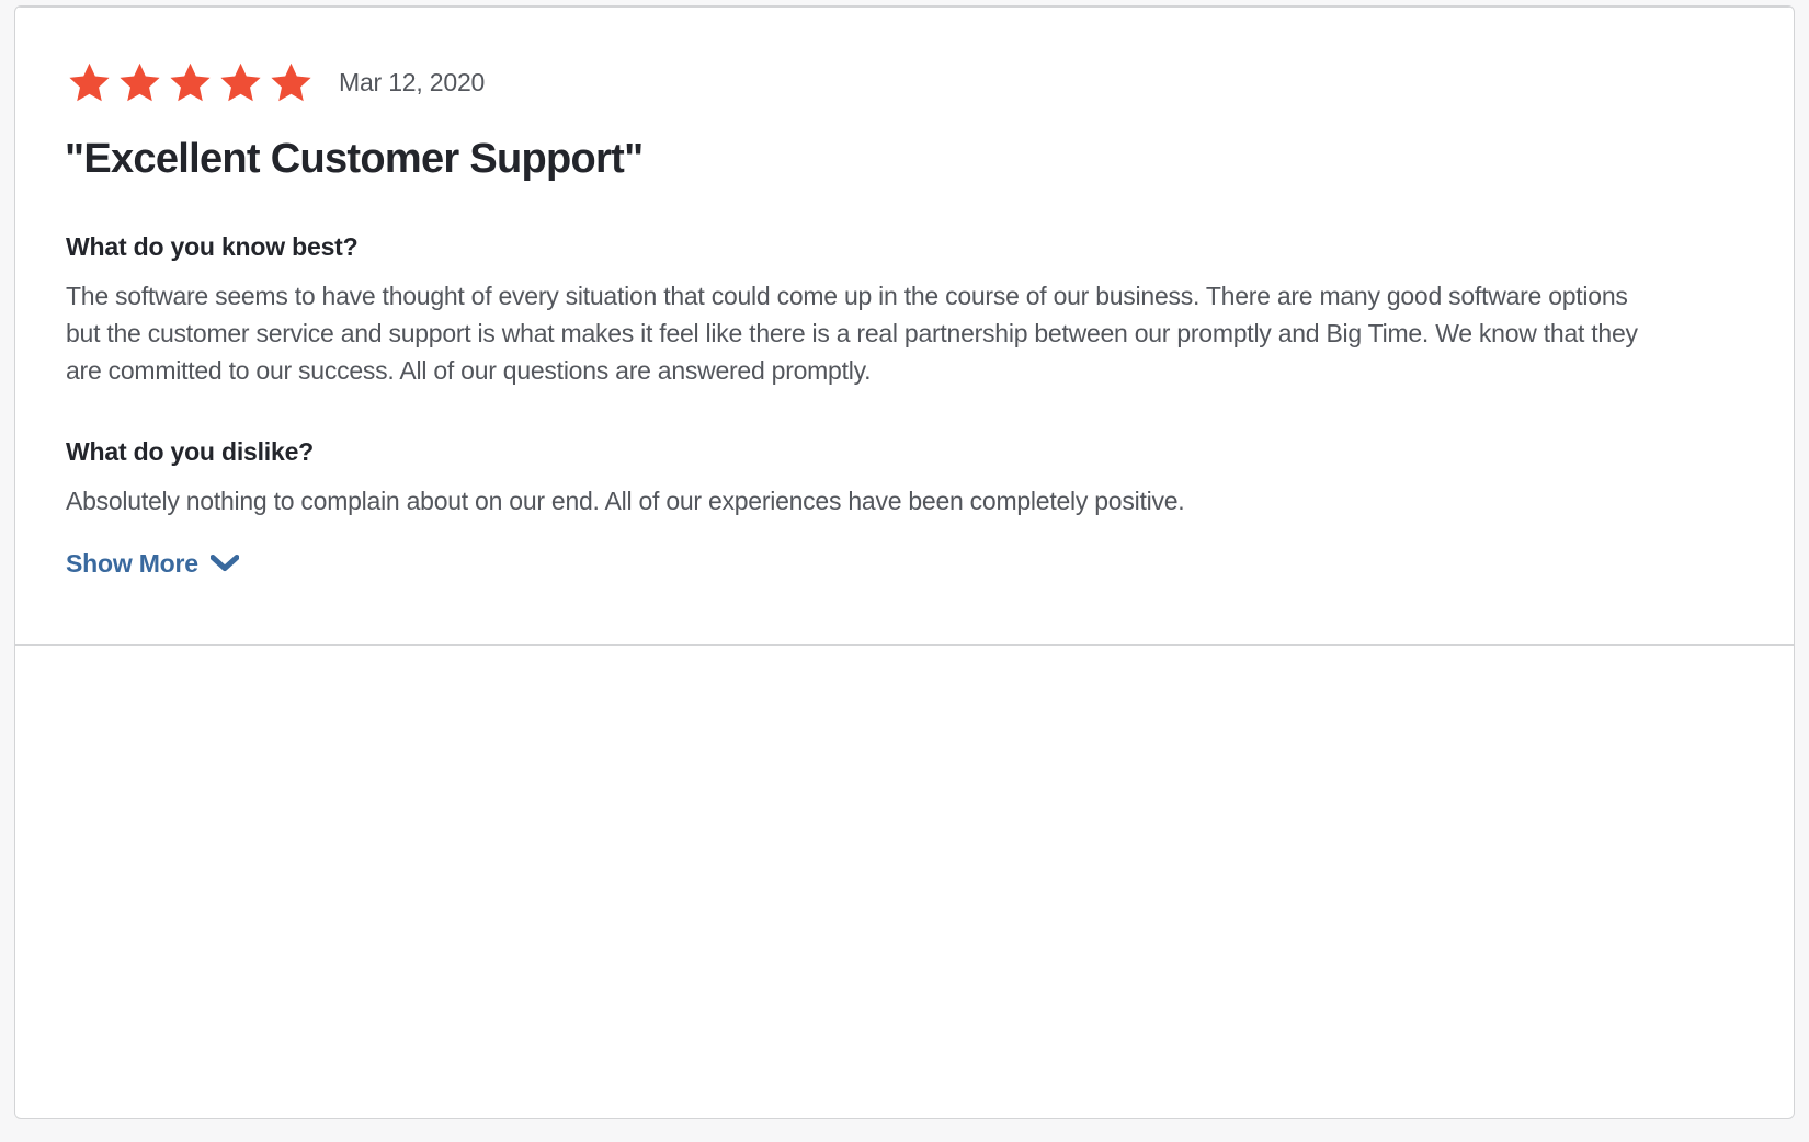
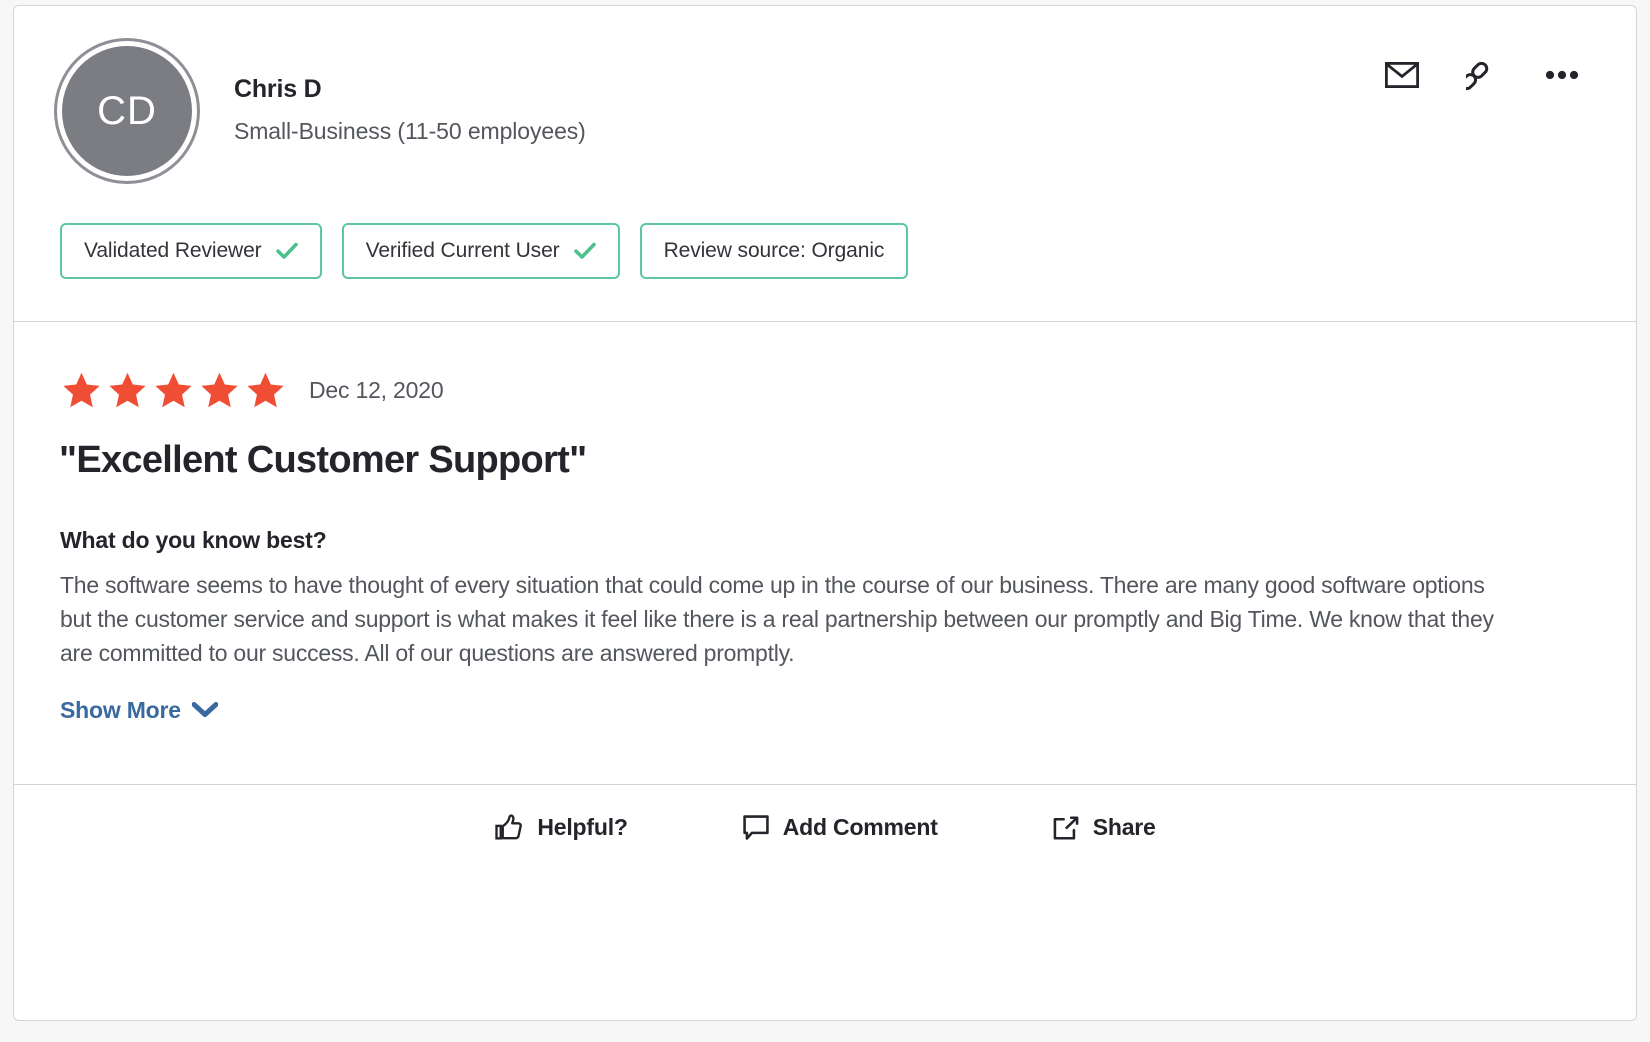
+ CD
+ Chris D
+ Small-Business (11-50 employees)
+ Validated Reviewer
+ Verified Current User
+ Review source: Organic
- Mar 12, 2020
+ Dec 12, 2020
  "Excellent Customer Support"
  What do you know best?
  The software seems to have thought of every situation that could come up in the course of our business. There are many good software options but the customer service and support is what makes it feel like there is a real partnership between our promptly and Big Time. We know that they are committed to our success. All of our questions are answered promptly.
- What do you dislike?
- Absolutely nothing to complain about on our end. All of our experiences have been completely positive.
  Show More
+ Helpful?
+ Add Comment
+ Share
